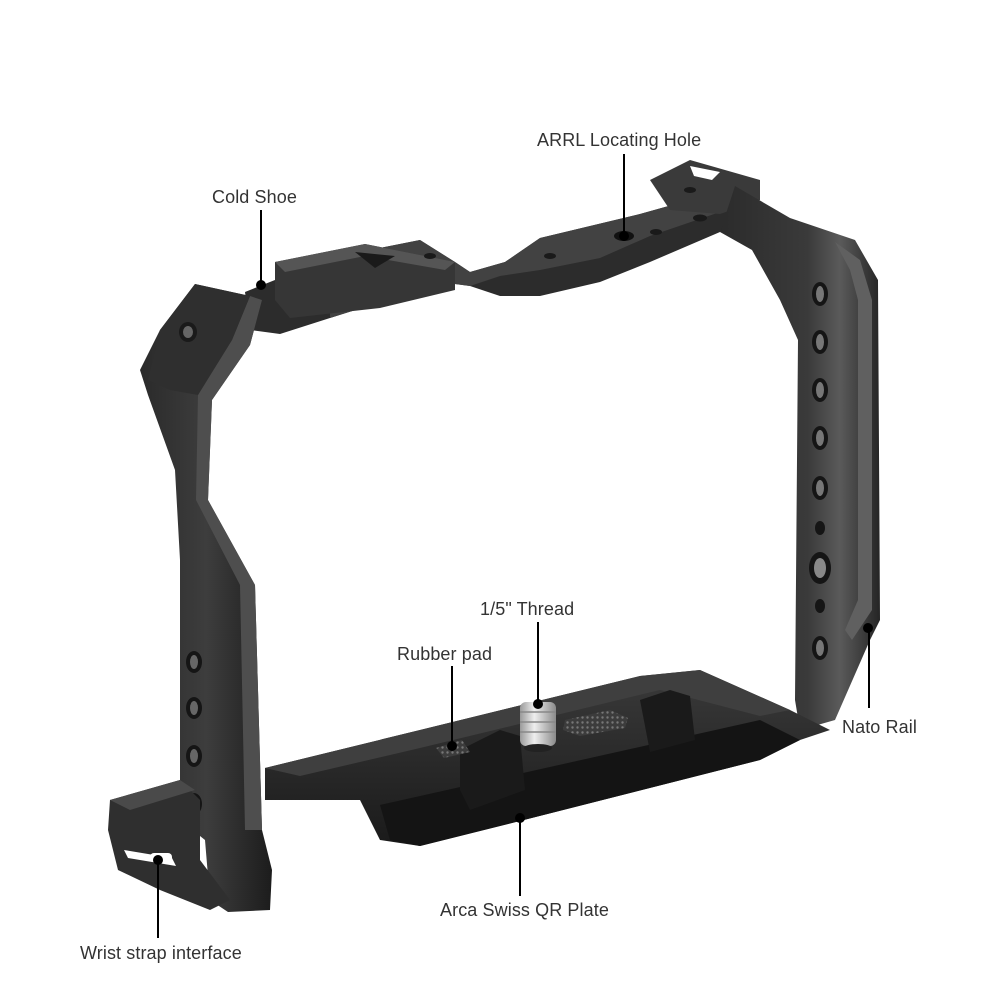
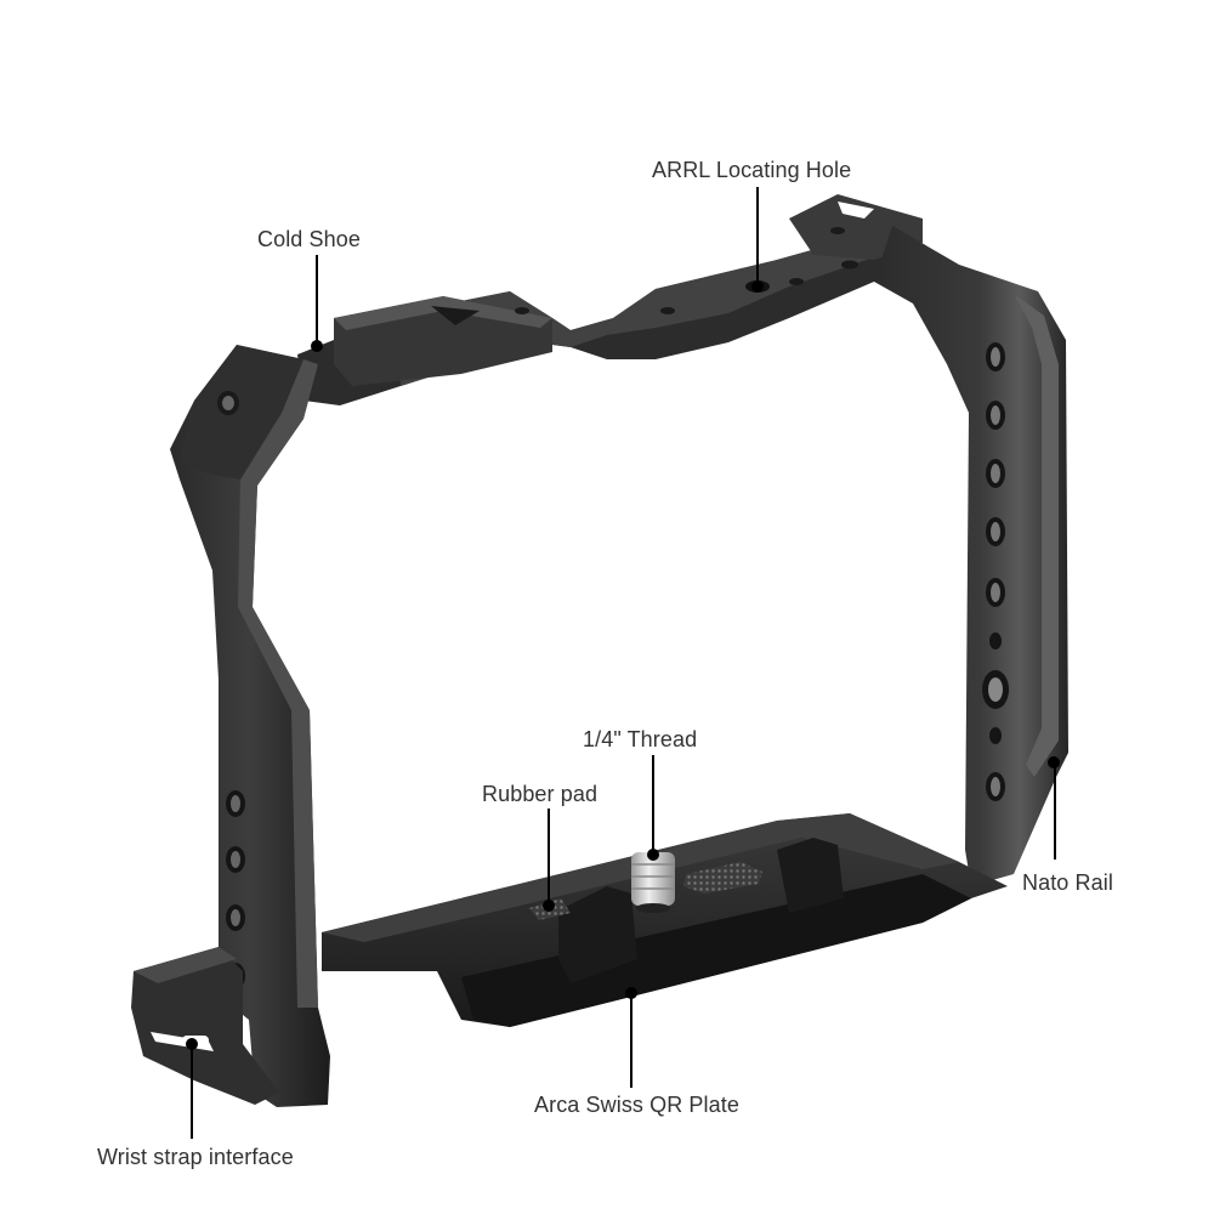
  ARRL Locating Hole
  Cold Shoe
- 1/5" Thread
+ 1/4" Thread
  Rubber pad
  Nato Rail
  Arca Swiss QR Plate
  Wrist strap interface
